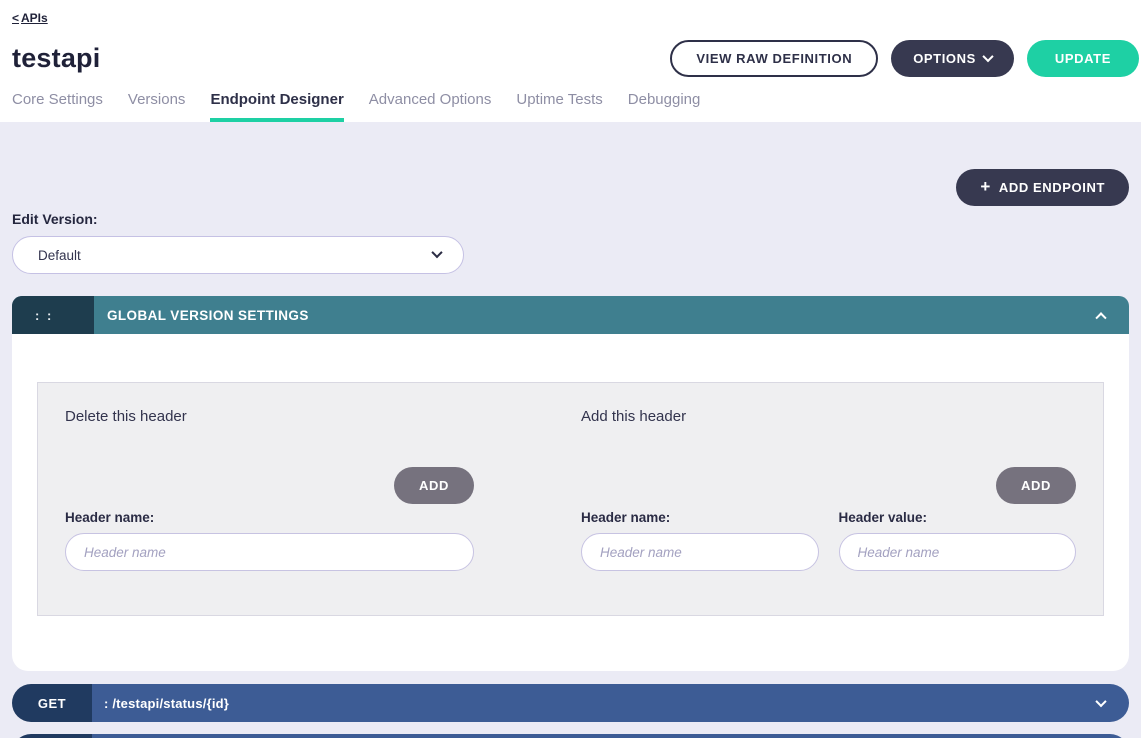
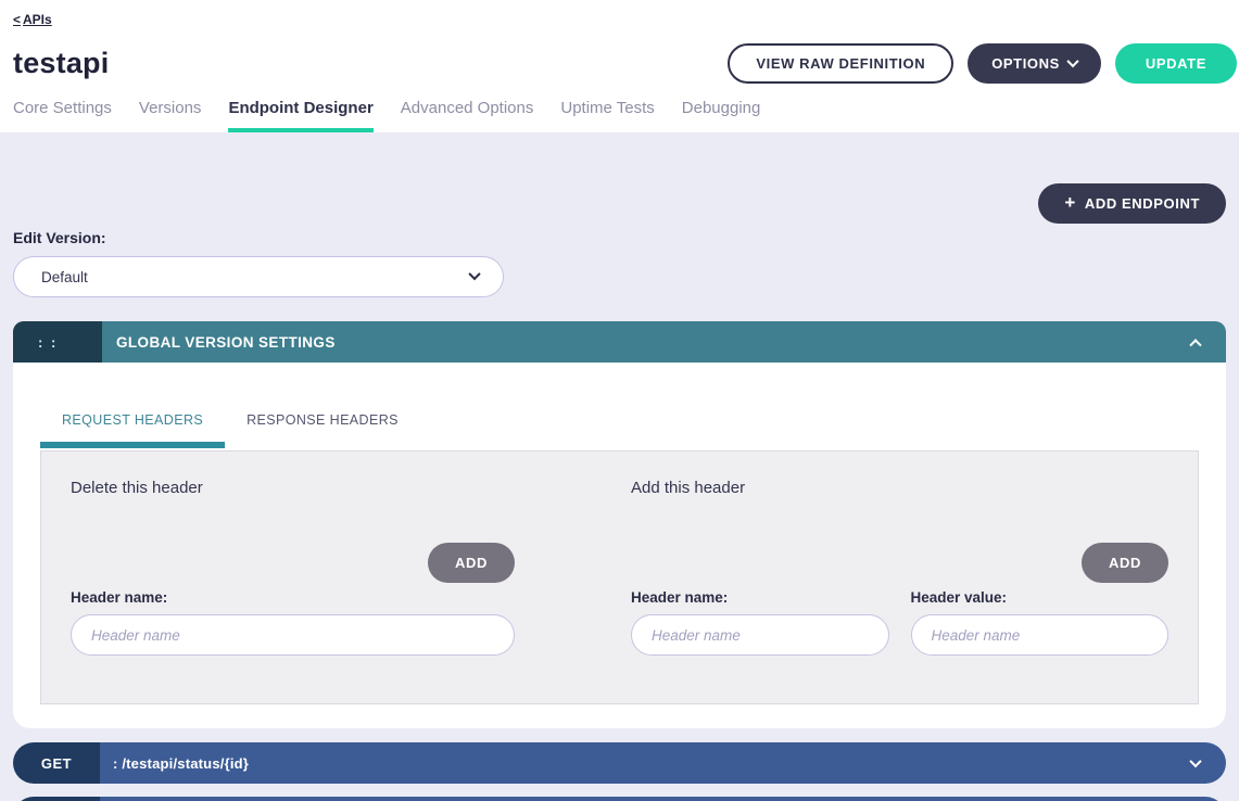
  < APIs
  testapi
  VIEW RAW DEFINITION
  OPTIONS
  UPDATE
  Core Settings
  Versions
  Endpoint Designer
  Advanced Options
  Uptime Tests
  Debugging
  +
  ADD ENDPOINT
  Edit Version:
  Default
  : :
  GLOBAL VERSION SETTINGS
+ REQUEST HEADERS
+ RESPONSE HEADERS
  Delete this header
  ADD
  Header name:
  Header name
  Add this header
  ADD
  Header name:
  Header name
  Header value:
  Header name
  GET
  : /testapi/status/{id}
